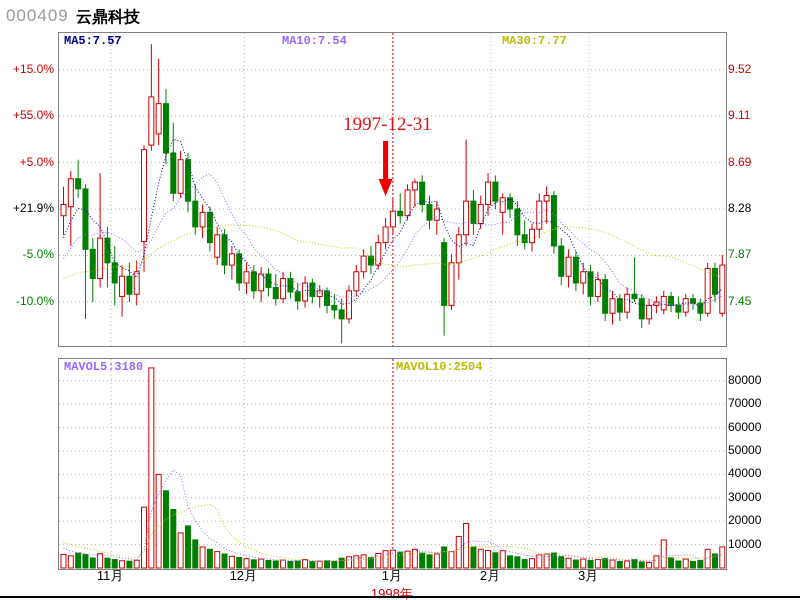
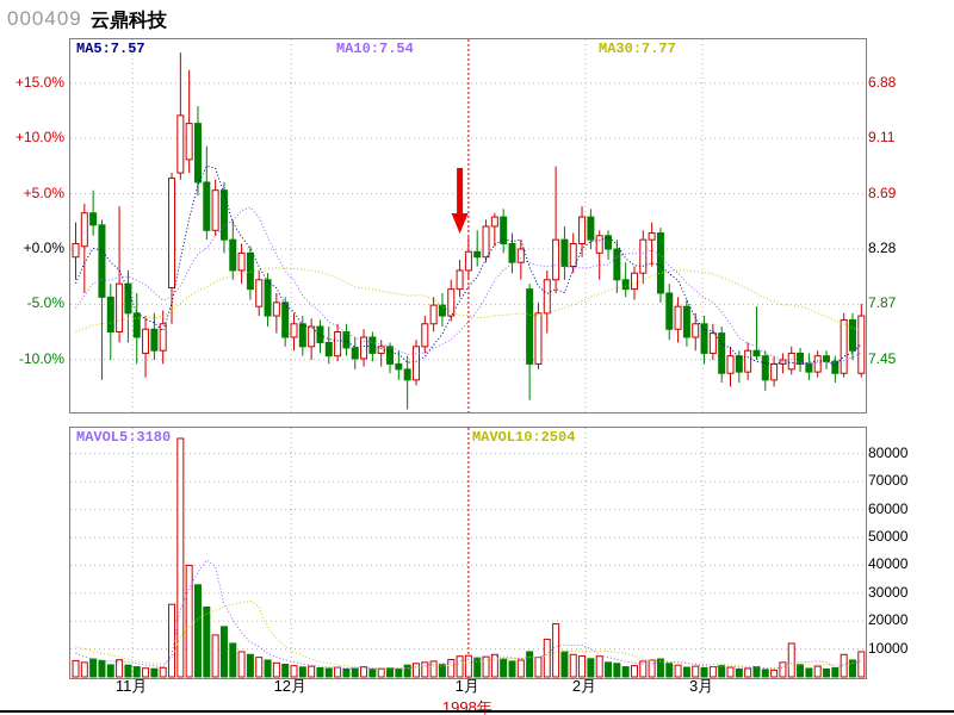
  000409
  云鼎科技
  MA5:7.57
  MA10:7.54
  MA30:7.77
- 1997-12-31
  MAVOL5:3180
  MAVOL10:2504
  1998年
  +15.0%
- 9.52
+ 6.88
- +55.0%
+ +10.0%
  9.11
  +5.0%
  8.69
- +21.9%
+ +0.0%
  8.28
  -5.0%
  7.87
  -10.0%
  7.45
  80000
  70000
  60000
  50000
  40000
  30000
  20000
  10000
  11月
  12月
  1月
  2月
  3月
